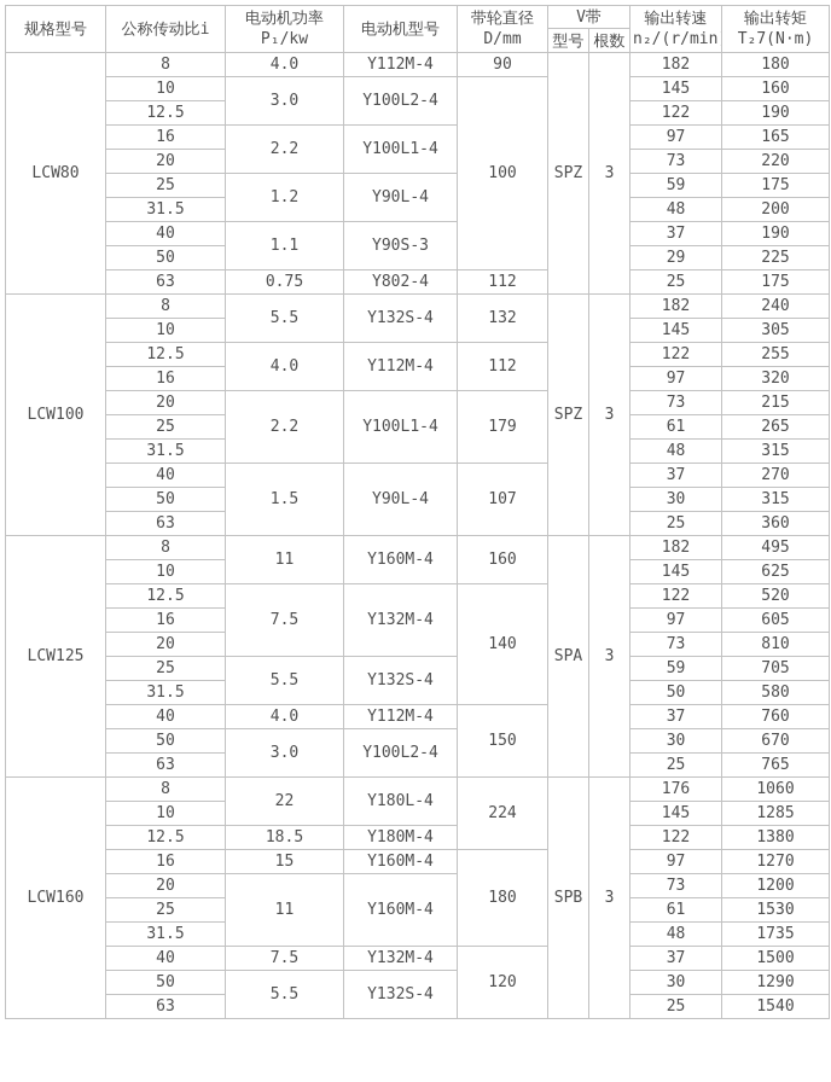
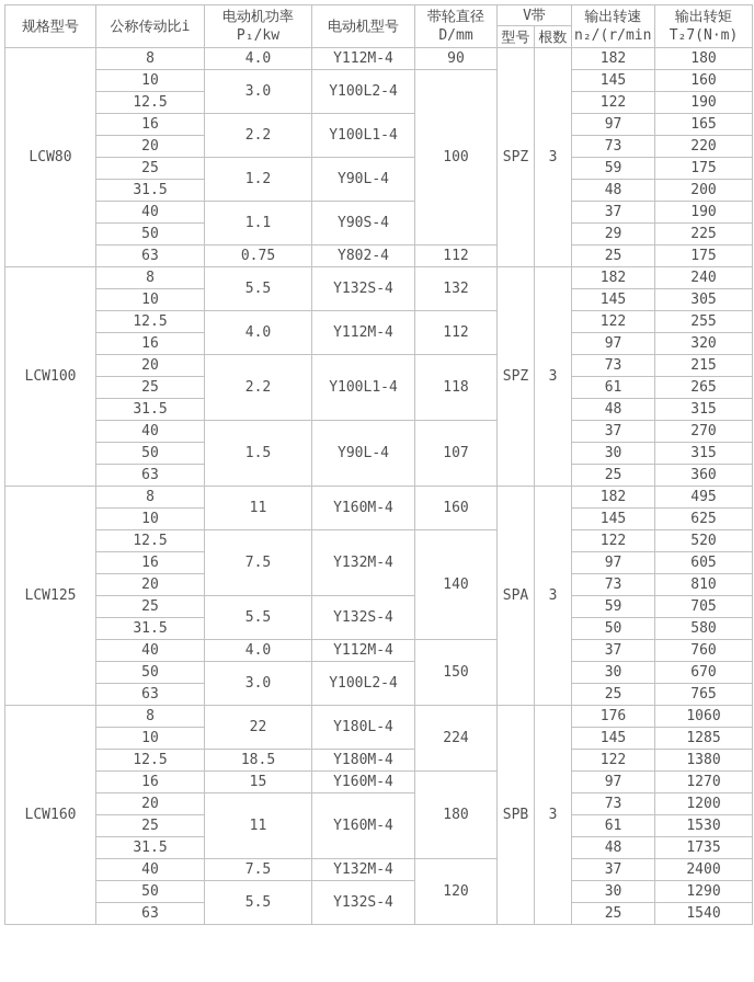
  规格型号	公称传动比i	电动机功率 P₁/kw	电动机型号	带轮直径 D/mm	V带	输出转速 n₂/(r/min	输出转矩 T₂7(N·m)
  型号	根数
  LCW80	8	4.0	Y112M-4	90	SPZ	3	182	180
  10	3.0	Y100L2-4	100	145	160
  12.5	122	190
  16	2.2	Y100L1-4	97	165
  20	73	220
  25	1.2	Y90L-4	59	175
  31.5	48	200
- 40	1.1	Y90S-3	37	190
+ 40	1.1	Y90S-4	37	190
  50	29	225
  63	0.75	Y802-4	112	25	175
  LCW100	8	5.5	Y132S-4	132	SPZ	3	182	240
  10	145	305
  12.5	4.0	Y112M-4	112	122	255
  16	97	320
- 20	2.2	Y100L1-4	179	73	215
+ 20	2.2	Y100L1-4	118	73	215
  25	61	265
  31.5	48	315
  40	1.5	Y90L-4	107	37	270
  50	30	315
  63	25	360
  LCW125	8	11	Y160M-4	160	SPA	3	182	495
  10	145	625
  12.5	7.5	Y132M-4	140	122	520
  16	97	605
  20	73	810
  25	5.5	Y132S-4	59	705
  31.5	50	580
  40	4.0	Y112M-4	150	37	760
  50	3.0	Y100L2-4	30	670
  63	25	765
  LCW160	8	22	Y180L-4	224	SPB	3	176	1060
  10	145	1285
  12.5	18.5	Y180M-4	122	1380
  16	15	Y160M-4	180	97	1270
  20	11	Y160M-4	73	1200
  25	61	1530
  31.5	48	1735
- 40	7.5	Y132M-4	120	37	1500
+ 40	7.5	Y132M-4	120	37	2400
  50	5.5	Y132S-4	30	1290
  63	25	1540
